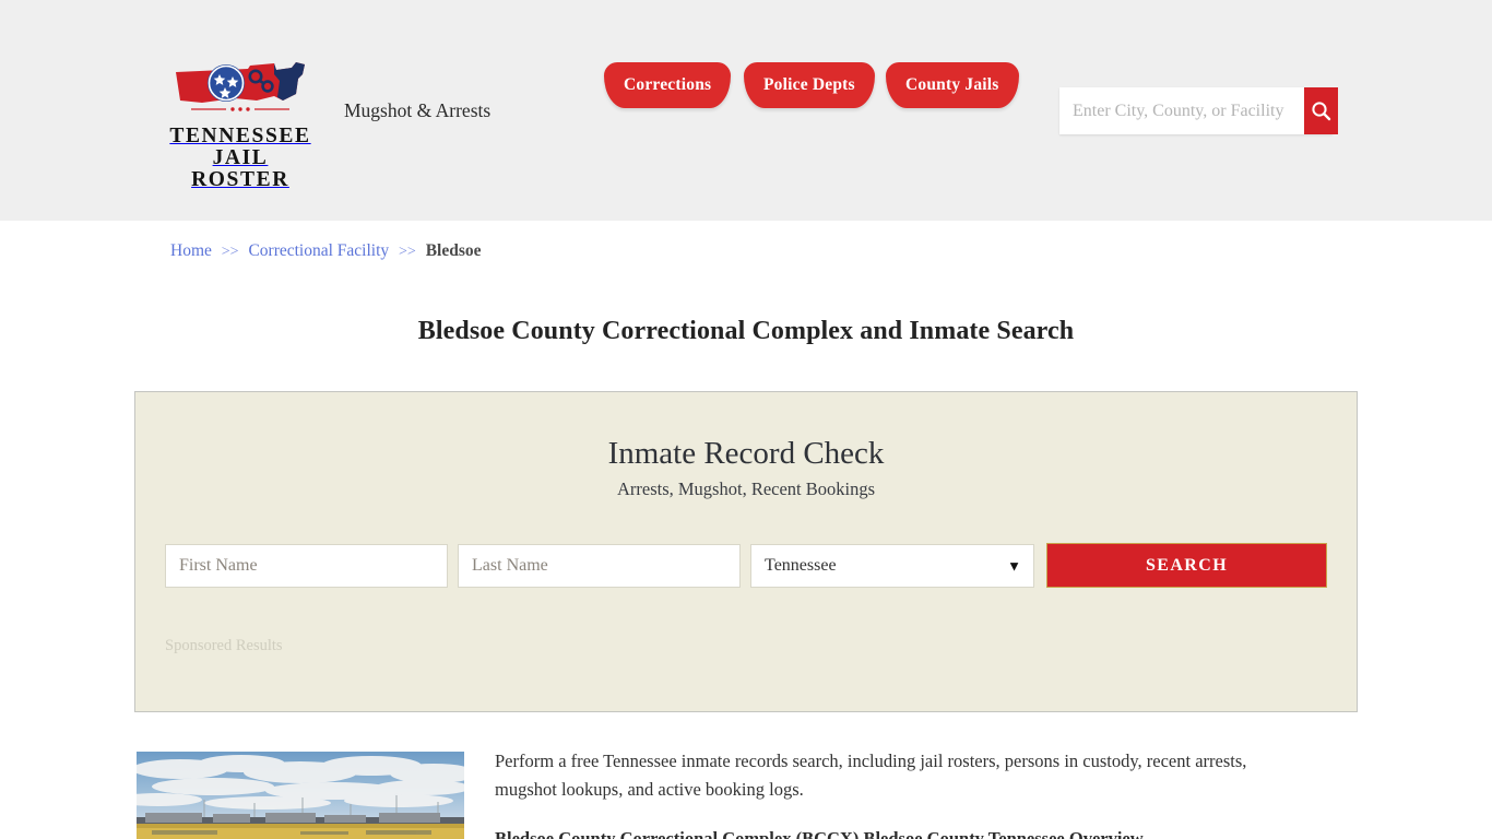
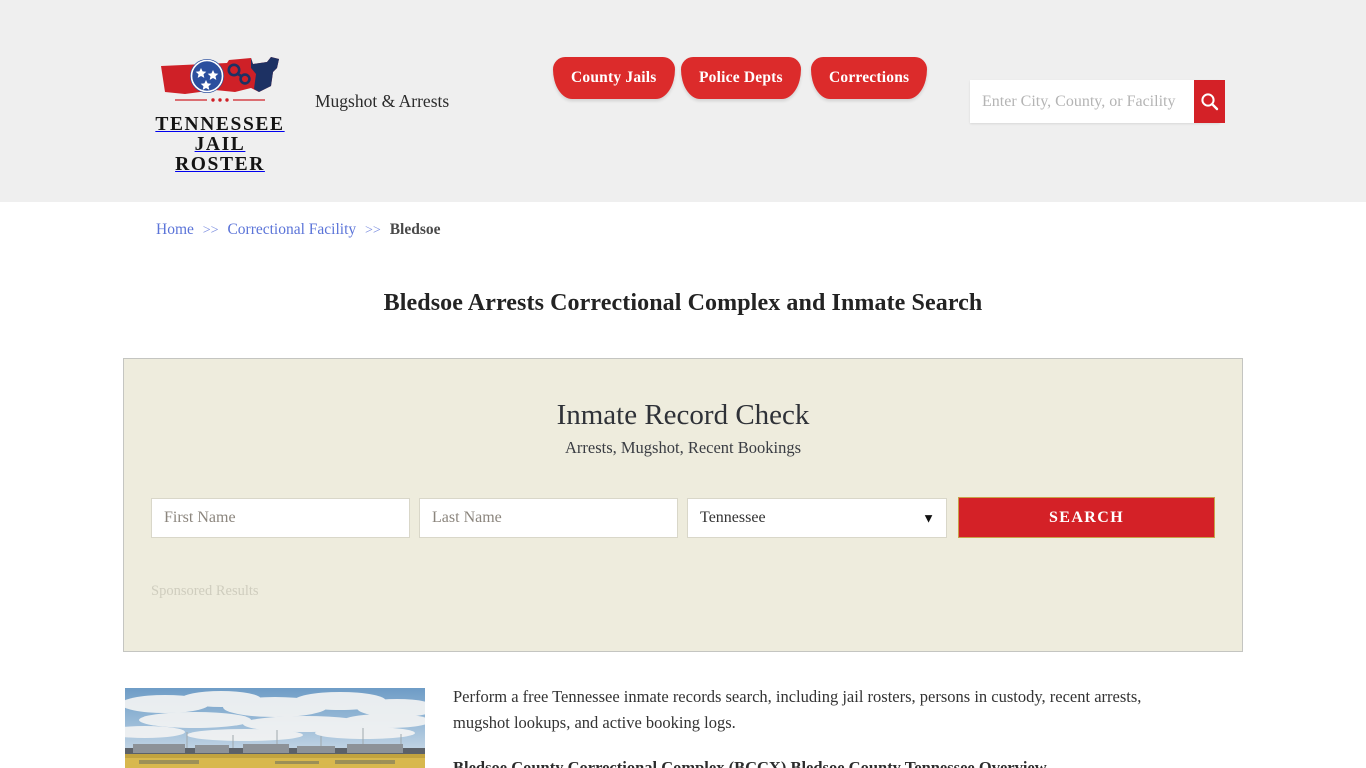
  TENNESSEE
  JAIL ROSTER
  Mugshot & Arrests
- Corrections
+ County Jails
  Police Depts
- County Jails
+ Corrections
  Enter City, County, or Facility
  Home >> Correctional Facility >> Bledsoe
- Bledsoe County Correctional Complex and Inmate Search
+ Bledsoe Arrests Correctional Complex and Inmate Search
  Inmate Record Check
  Arrests, Mugshot, Recent Bookings
  First Name
  Last Name
  Tennessee
  ▼
  SEARCH
  Sponsored Results
  Perform a free Tennessee inmate records search, including jail rosters, persons in custody, recent arrests, mugshot lookups, and active booking logs.
